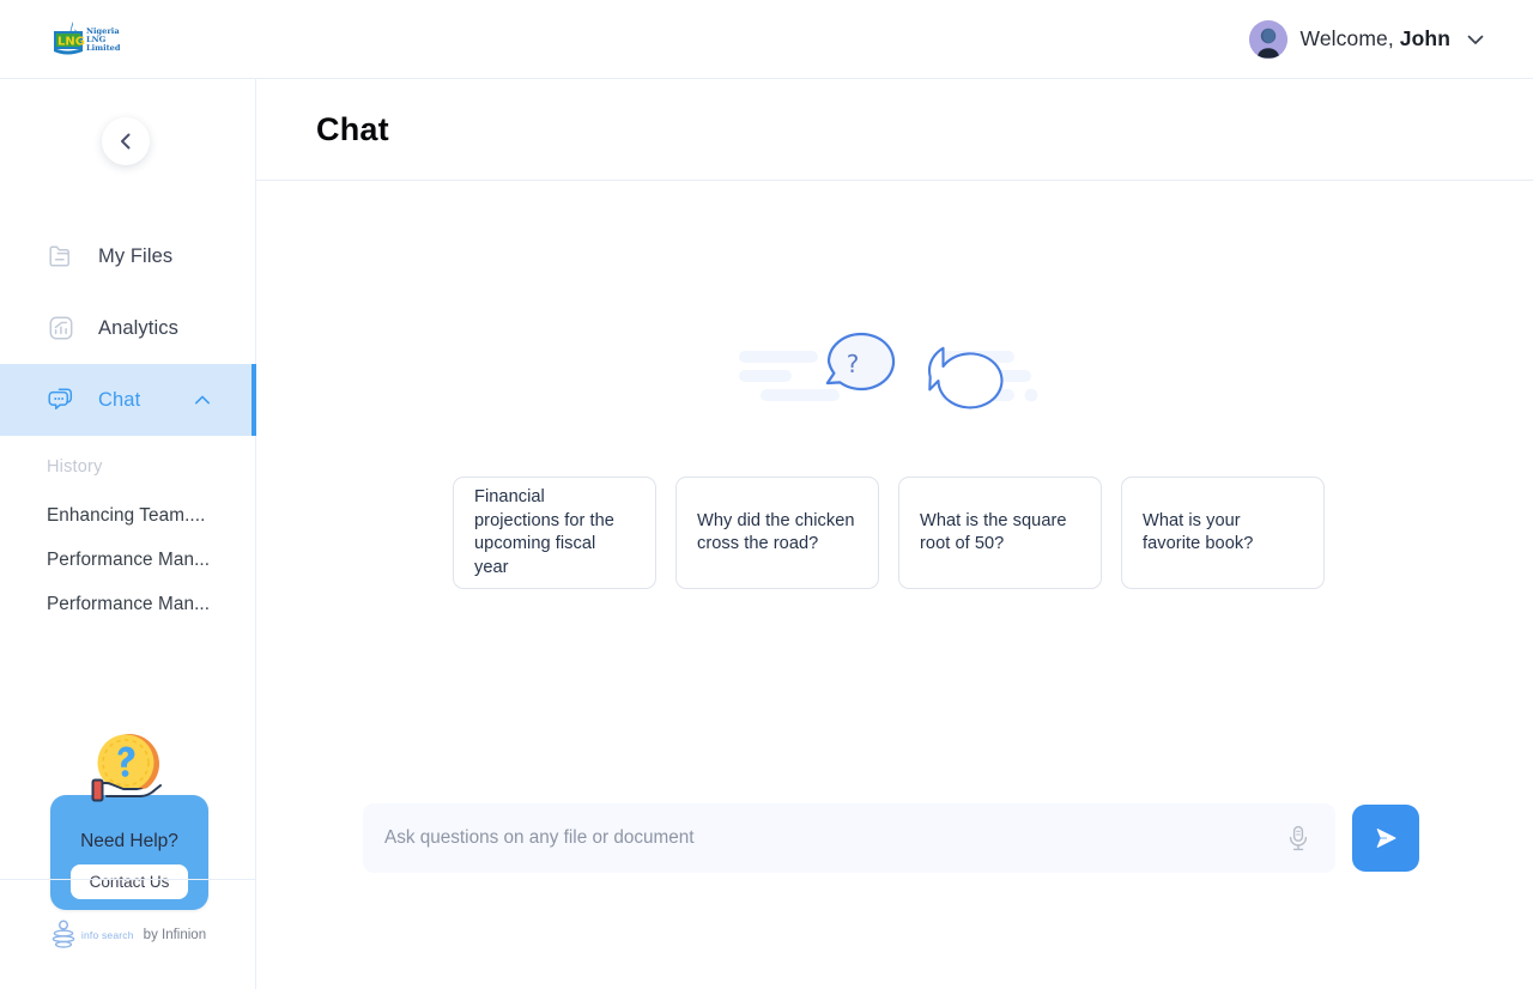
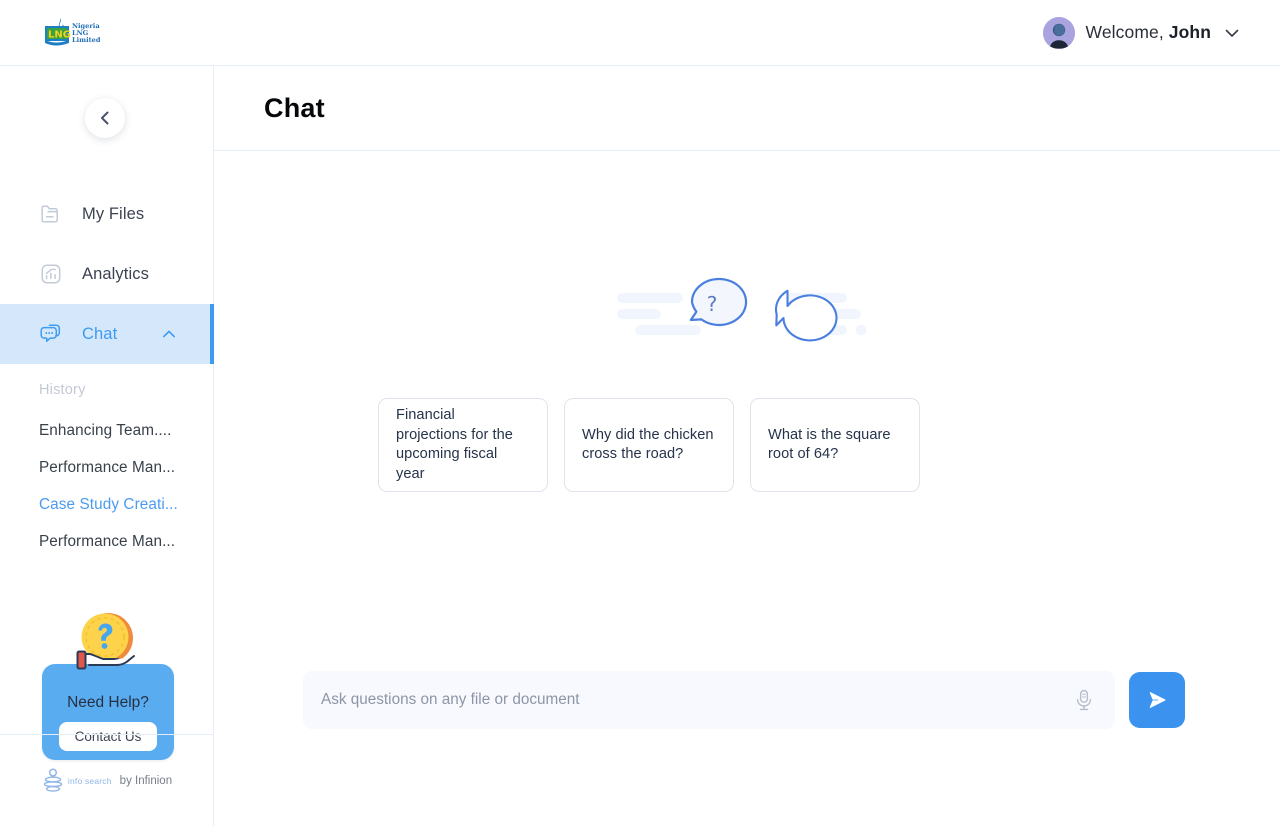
  LNG
  Nigeria
  LNG
  Limited
  Welcome, John
  My Files
  Analytics
  Chat
  History
  Enhancing Team....
  Performance Man...
+ Case Study Creati...
  Performance Man...
  Need Help?
  Contact Us
  info search
  by Infinion
  Chat
  ?
  Financial projections for the upcoming fiscal year
  Why did the chicken cross the road?
- What is the square root of 50?
+ What is the square root of 64?
- What is your favorite book?
  Ask questions on any file or document
